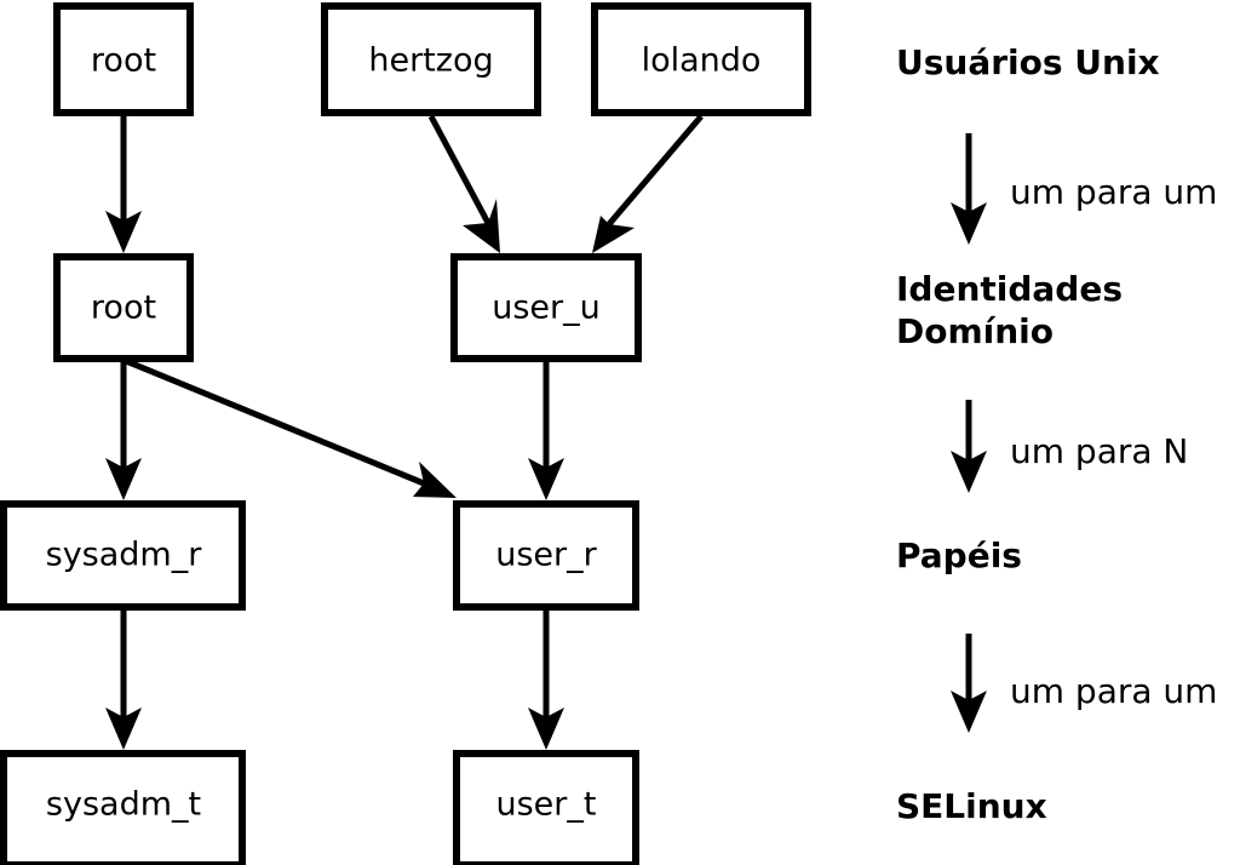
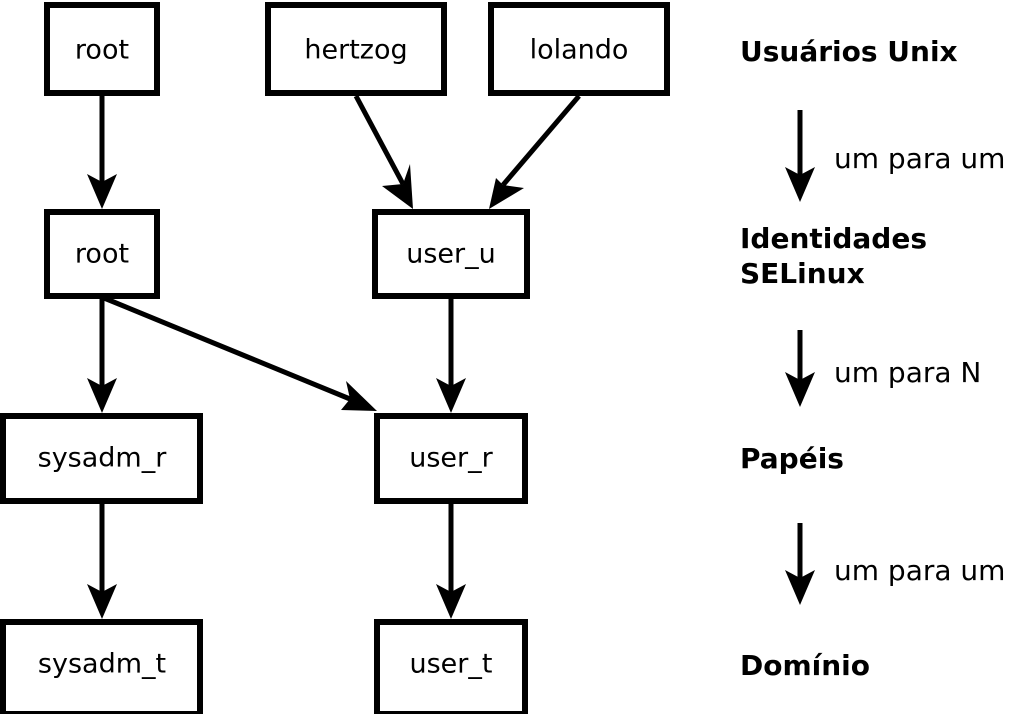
  root
  hertzog
  lolando
  root
  user_u
  sysadm_r
  user_r
  sysadm_t
  user_t
  Usuários Unix
  um para um
  Identidades
- Domínio
+ SELinux
  um para N
  Papéis
  um para um
- SELinux
+ Domínio
